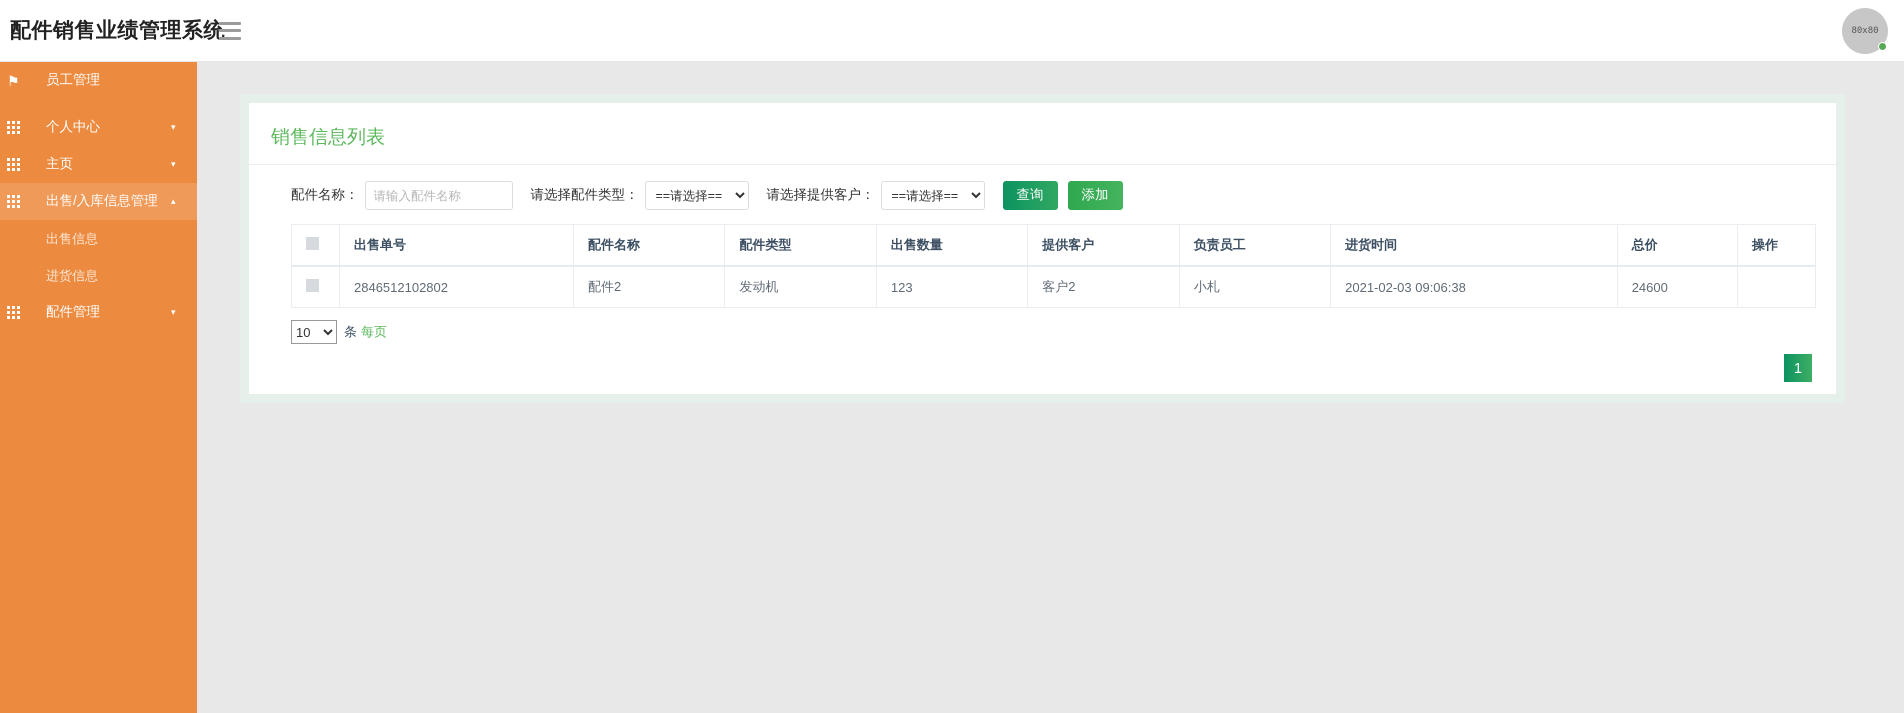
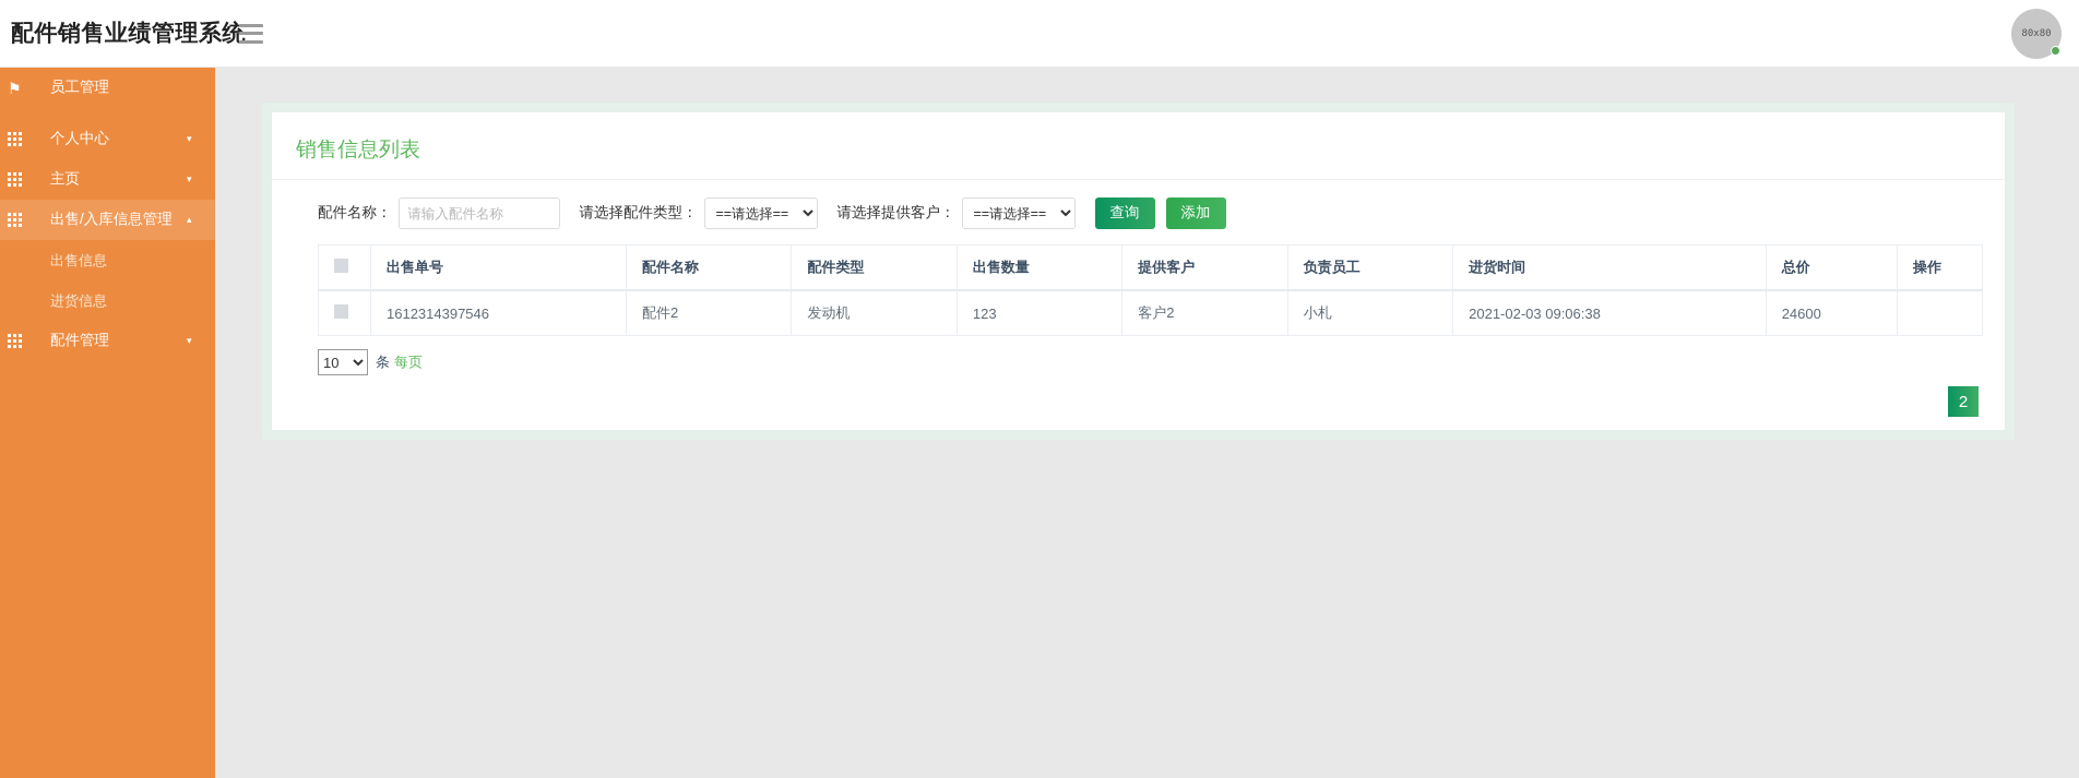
  配件销售业绩管理系统
  80x80
  ⚑
  员工管理
  个人中心
  ▾
  主页
  ▾
  出售/入库信息管理
  ▴
  出售信息
  进货信息
  配件管理
  ▾
  销售信息列表
  配件名称：
  请输入配件名称
  请选择配件类型：
  ==请选择==
  请选择提供客户：
  ==请选择==
  查询
  添加
  	出售单号	配件名称	配件类型	出售数量	提供客户	负责员工	进货时间	总价	操作
- 	2846512102802	配件2	发动机	123	客户2	小札	2021-02-03 09:06:38	24600
+ 	1612314397546	配件2	发动机	123	客户2	小札	2021-02-03 09:06:38	24600
  10
  条
  每页
- 1
+ 2
